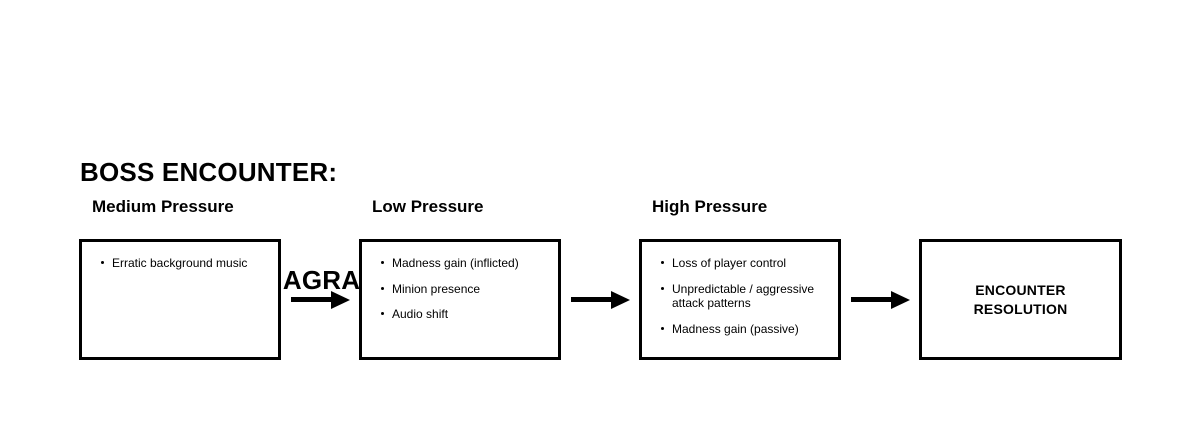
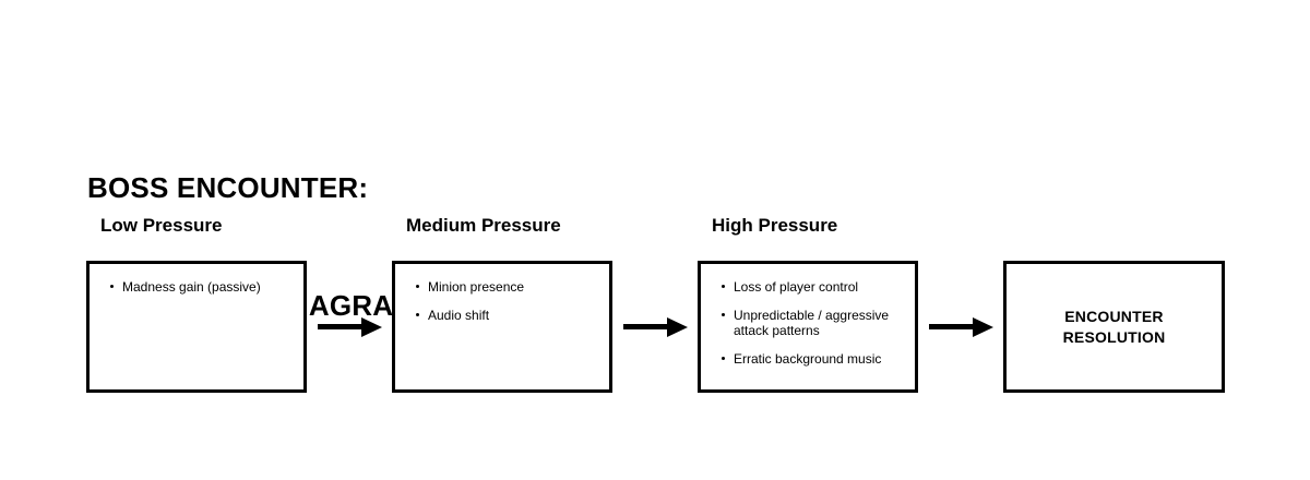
  BOSS ENCOUNTER:
- Medium Pressure
+ Low Pressure
- Erratic background music
+ Madness gain (passive)
- Low Pressure
+ Medium Pressure
- Madness gain (inflicted)
  Minion presence
  Audio shift
  High Pressure
  Loss of player control
  Unpredictable / aggressive attack patterns
- Madness gain (passive)
+ Erratic background music
  ENCOUNTER
  RESOLUTION
